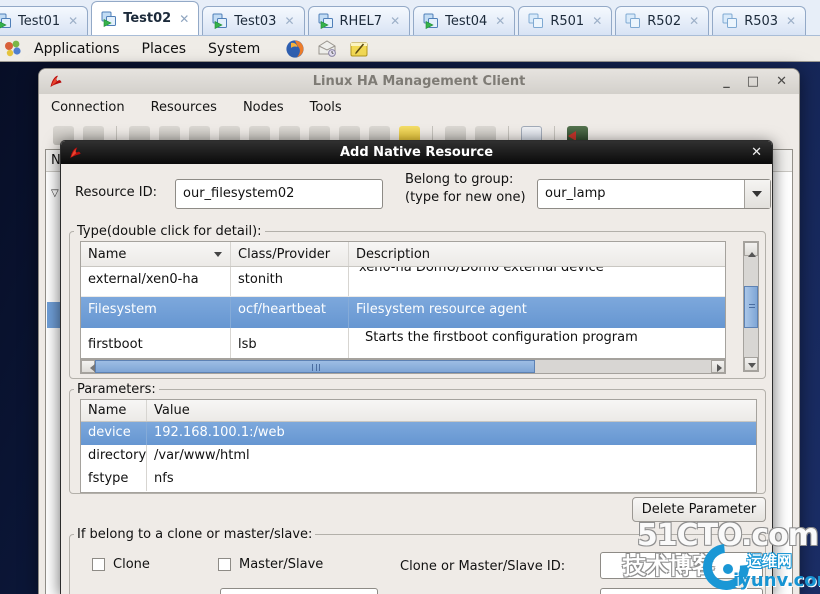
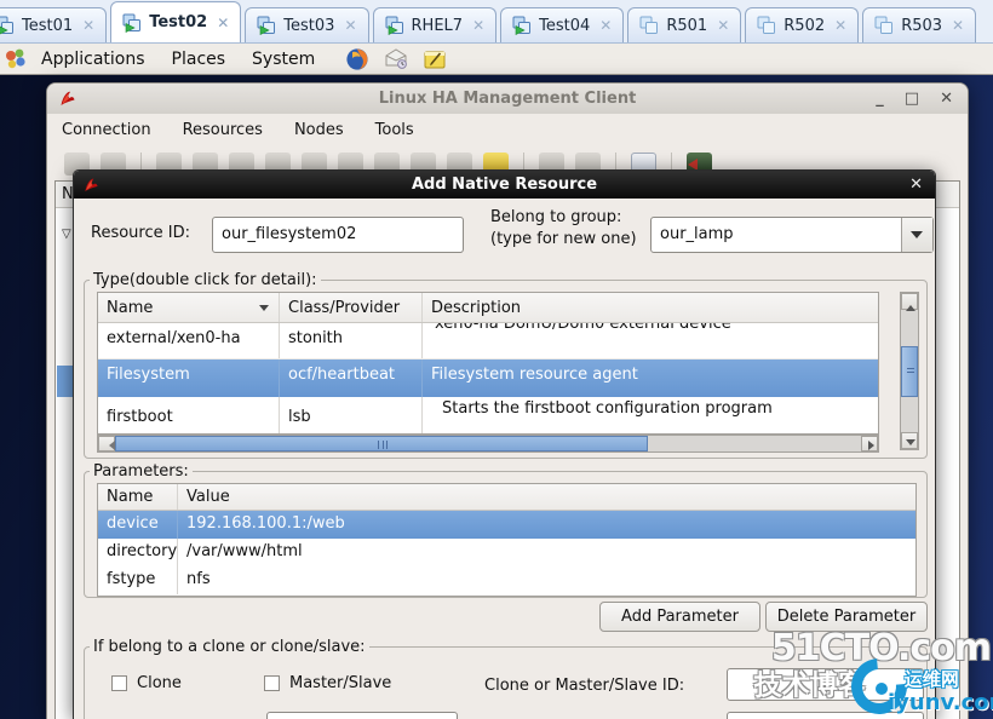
  Test01
  ✕
  Test02
  ✕
  Test03
  ✕
  RHEL7
  ✕
  Test04
  ✕
  R501
  ✕
  R502
  ✕
  R503
  ✕
  Applications
  Places
  System
  Linux HA Management Client
  _
  □
  ✕
  Connection
  Resources
  Nodes
  Tools
  ▽
  Add Native Resource
  ✕
  Resource ID:
  our_filesystem02
  Belong to group:
  (type for new one)
  our_lamp
  Type(double click for detail):
  Name
  Class/Provider
  Description
  external/xen0-ha
  stonith
  xen0-ha DomU/Dom0 external device
  Filesystem
  ocf/heartbeat
  Filesystem resource agent
  firstboot
  lsb
  Starts the firstboot configuration program
  Parameters:
  Name
  Value
  device
  192.168.100.1:/web
  directory
  /var/www/html
  fstype
  nfs
+ Add Parameter
  Delete Parameter
- If belong to a clone or master/slave:
+ If belong to a clone or clone/slave:
  Clone
  Master/Slave
  Clone or Master/Slave ID:
  51CTO.com
  技术博客
  运维网
  iyunv.co
